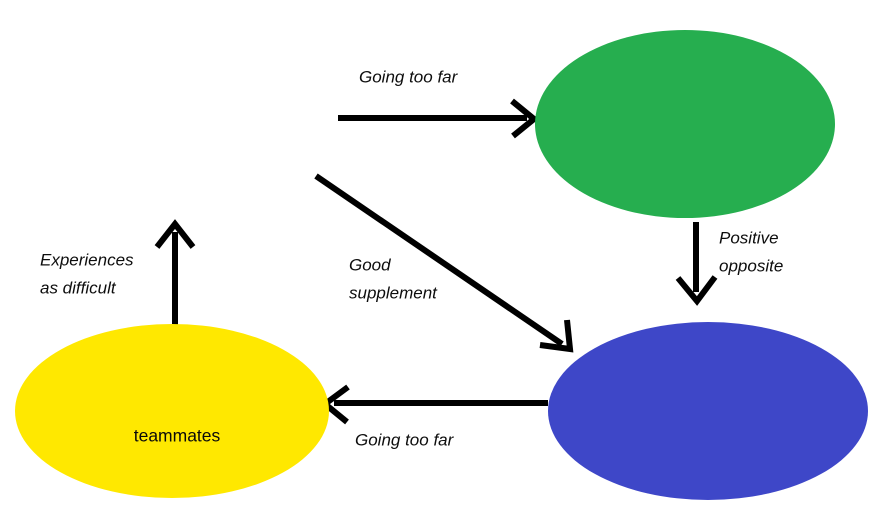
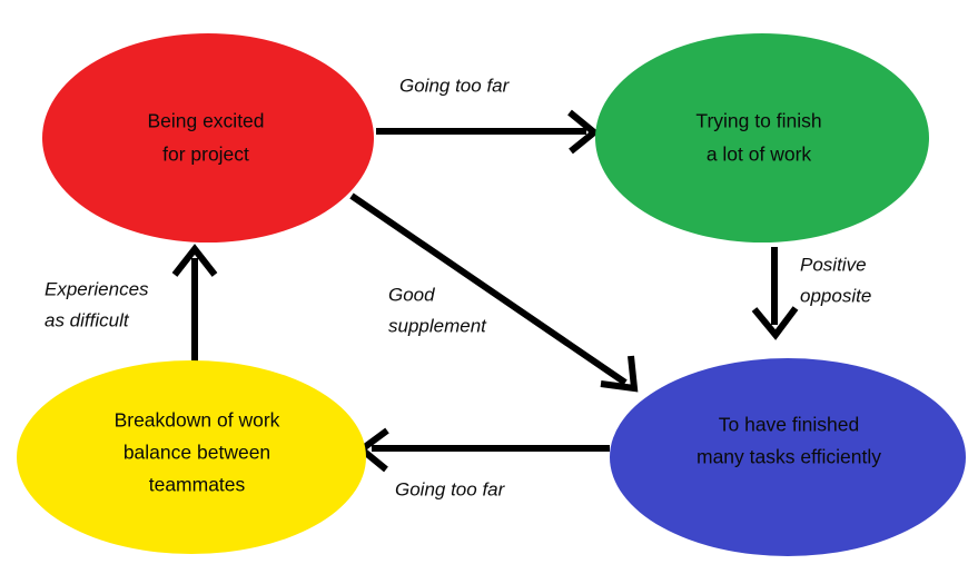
  Going too far
  Positive
  opposite
  Going too far
  Experiences
  as difficult
  Good
  supplement
+ Being excited
+ for project
+ Trying to finish
+ a lot of work
+ To have finished
+ many tasks efficiently
+ Breakdown of work
+ balance between
  teammates
